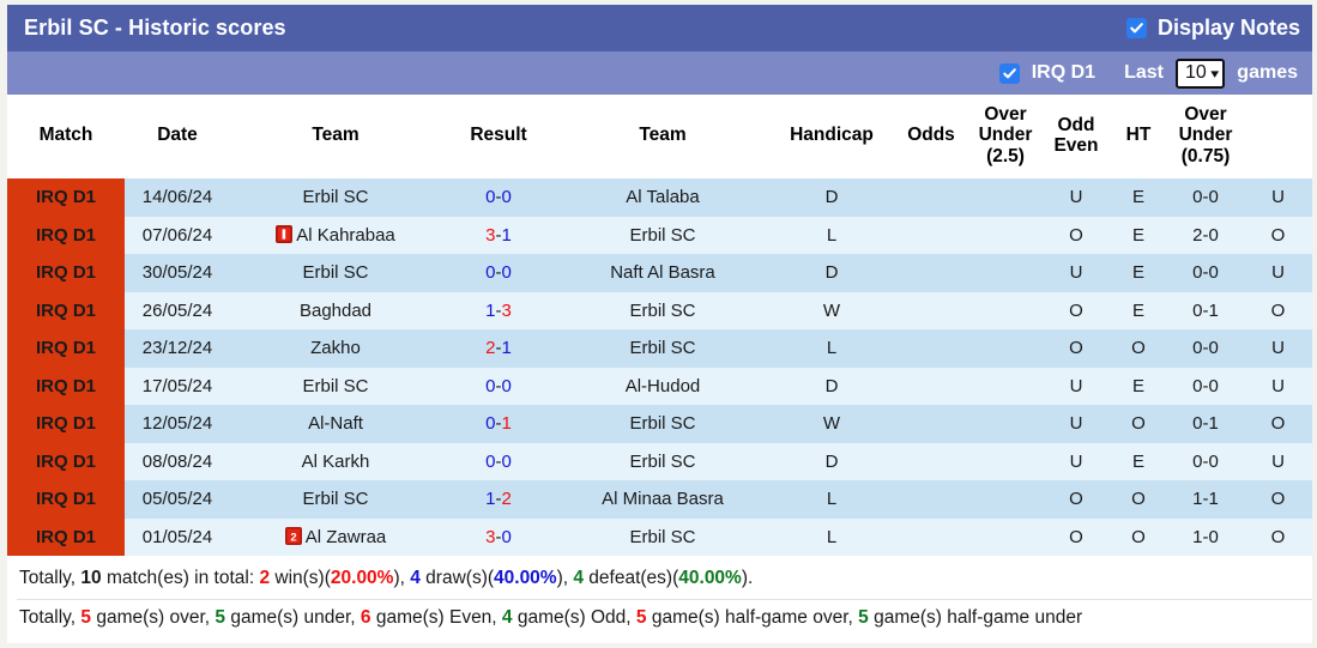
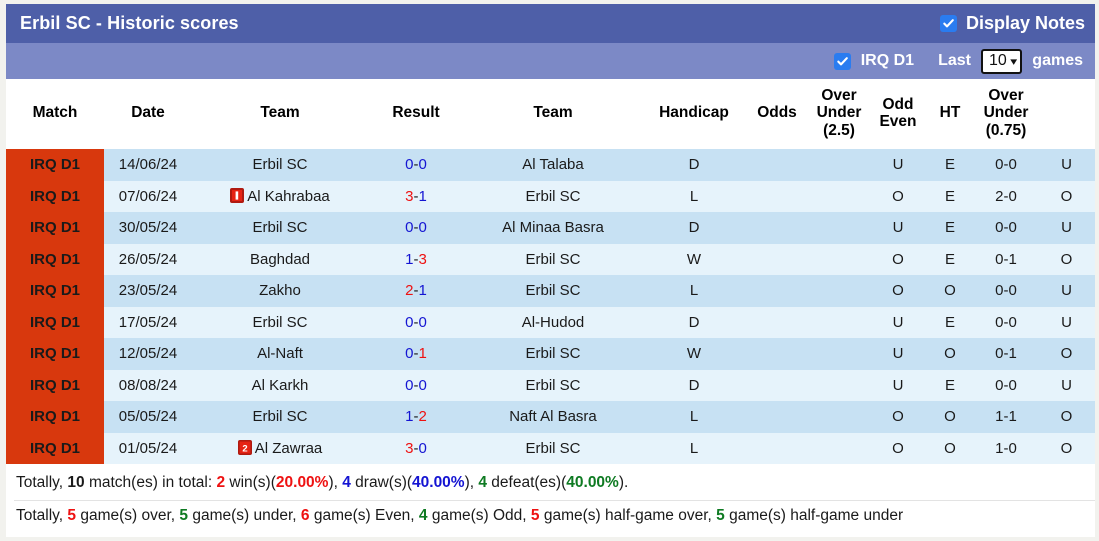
  Erbil SC - Historic scores
  Display Notes
  IRQ D1
  Last
  10
  ▾
  games
  Match	Date	Team	Result	Team	Handicap	Odds	Over Under (2.5)	Odd Even	HT	Over Under (0.75)
  IRQ D1	14/06/24	Erbil SC	0-0	Al Talaba	D			U	E	0-0	U
  IRQ D1	07/06/24	Al Kahrabaa	3-1	Erbil SC	L			O	E	2-0	O
- IRQ D1	30/05/24	Erbil SC	0-0	Naft Al Basra	D			U	E	0-0	U
+ IRQ D1	30/05/24	Erbil SC	0-0	Al Minaa Basra	D			U	E	0-0	U
  IRQ D1	26/05/24	Baghdad	1-3	Erbil SC	W			O	E	0-1	O
- IRQ D1	23/12/24	Zakho	2-1	Erbil SC	L			O	O	0-0	U
+ IRQ D1	23/05/24	Zakho	2-1	Erbil SC	L			O	O	0-0	U
  IRQ D1	17/05/24	Erbil SC	0-0	Al-Hudod	D			U	E	0-0	U
  IRQ D1	12/05/24	Al-Naft	0-1	Erbil SC	W			U	O	0-1	O
  IRQ D1	08/08/24	Al Karkh	0-0	Erbil SC	D			U	E	0-0	U
- IRQ D1	05/05/24	Erbil SC	1-2	Al Minaa Basra	L			O	O	1-1	O
+ IRQ D1	05/05/24	Erbil SC	1-2	Naft Al Basra	L			O	O	1-1	O
  IRQ D1	01/05/24	2 Al Zawraa	3-0	Erbil SC	L			O	O	1-0	O
  Totally, 10 match(es) in total: 2 win(s)(20.00%), 4 draw(s)(40.00%), 4 defeat(es)(40.00%).
  Totally, 5 game(s) over, 5 game(s) under, 6 game(s) Even, 4 game(s) Odd, 5 game(s) half-game over, 5 game(s) half-game under
